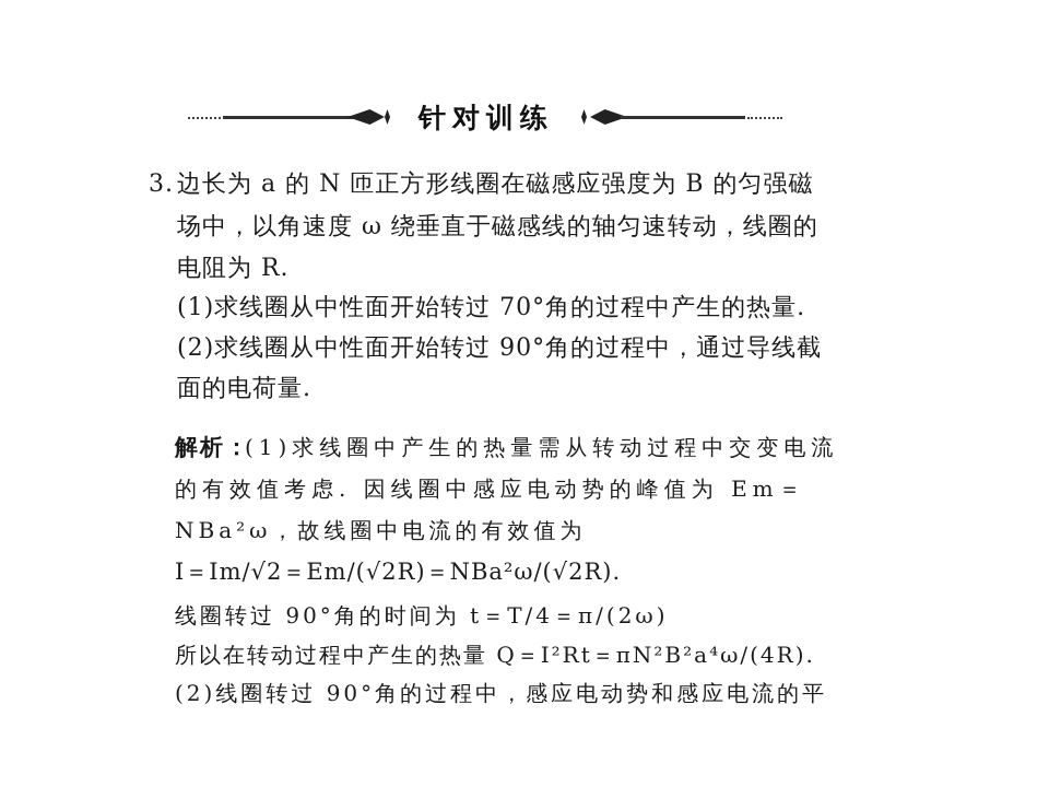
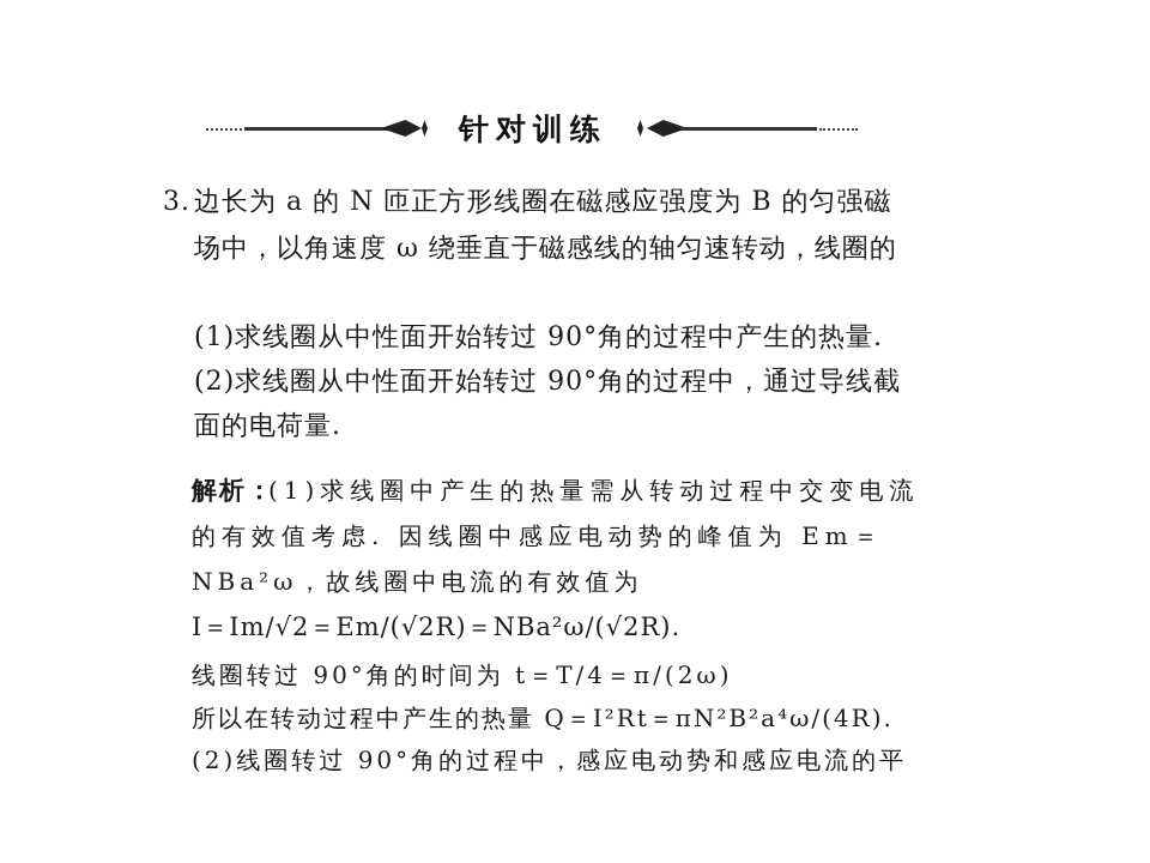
  针对训练
  3.
  边长为 a 的 N 匝正方形线圈在磁感应强度为 B 的匀强磁
  场中，以角速度 ω 绕垂直于磁感线的轴匀速转动，线圈的
- 电阻为 R.
- (1)求线圈从中性面开始转过 70°角的过程中产生的热量.
+ (1)求线圈从中性面开始转过 90°角的过程中产生的热量.
  (2)求线圈从中性面开始转过 90°角的过程中，通过导线截
  面的电荷量.
  解析：
  (1)求线圈中产生的热量需从转动过程中交变电流
  的有效值考虑. 因线圈中感应电动势的峰值为 Em＝
  NBa²ω，故线圈中电流的有效值为
  I＝Im/√2＝Em/(√2R)＝NBa²ω/(√2R).
  线圈转过 90°角的时间为 t＝T/4＝π/(2ω)
  所以在转动过程中产生的热量 Q＝I²Rt＝πN²B²a⁴ω/(4R).
  (2)线圈转过 90°角的过程中，感应电动势和感应电流的平
